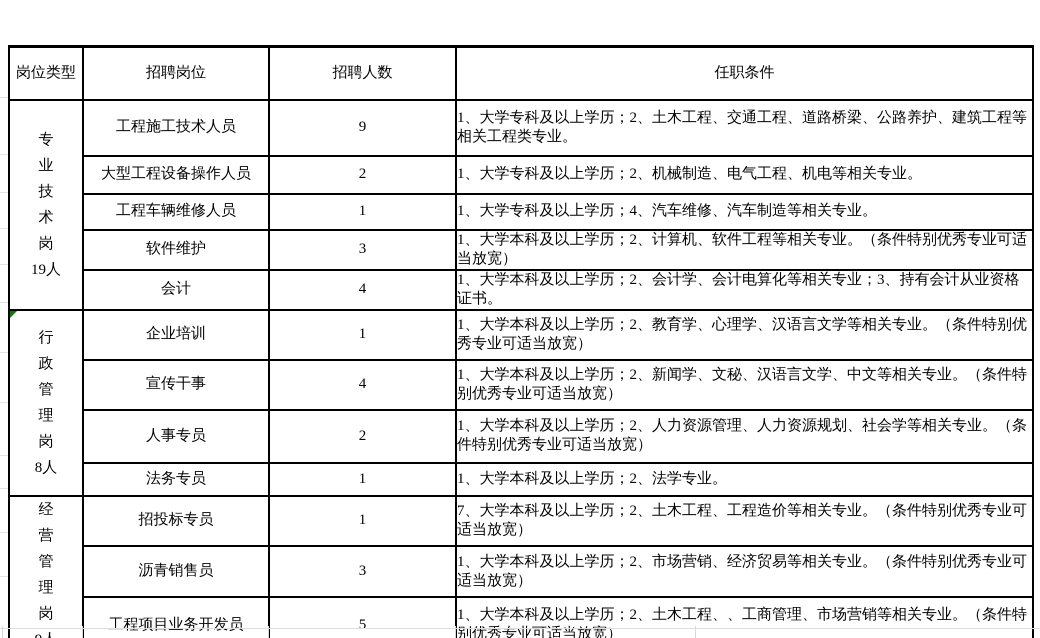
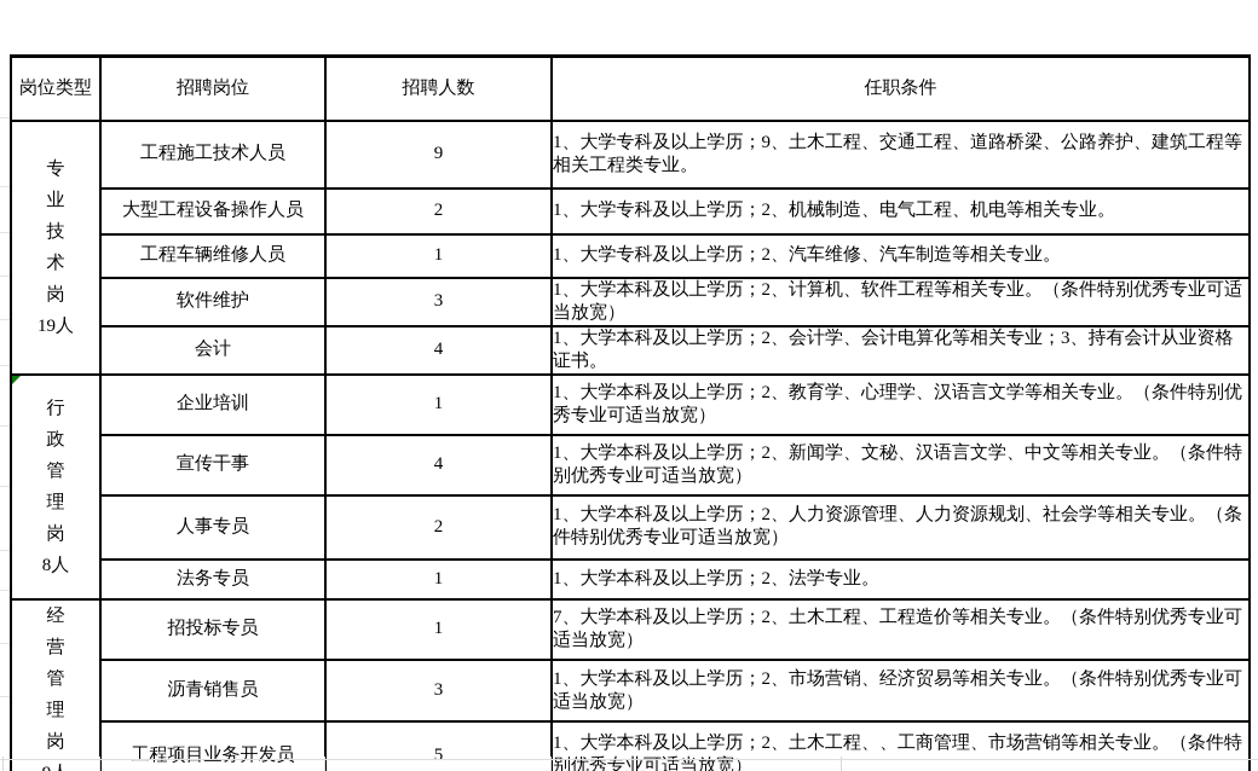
  岗位类型	招聘岗位	招聘人数	任职条件
- 专 业 技 术 岗 19人	工程施工技术人员	9	1、大学专科及以上学历；2、土木工程、交通工程、道路桥梁、公路养护、建筑工程等相关工程类专业。
+ 专 业 技 术 岗 19人	工程施工技术人员	9	1、大学专科及以上学历；9、土木工程、交通工程、道路桥梁、公路养护、建筑工程等相关工程类专业。
  大型工程设备操作人员	2	1、大学专科及以上学历；2、机械制造、电气工程、机电等相关专业。
- 工程车辆维修人员	1	1、大学专科及以上学历；4、汽车维修、汽车制造等相关专业。
+ 工程车辆维修人员	1	1、大学专科及以上学历；2、汽车维修、汽车制造等相关专业。
  软件维护	3	1、大学本科及以上学历；2、计算机、软件工程等相关专业。（条件特别优秀专业可适当放宽）
  会计	4	1、大学本科及以上学历；2、会计学、会计电算化等相关专业；3、持有会计从业资格证书。
  行 政 管 理 岗 8人	企业培训	1	1、大学本科及以上学历；2、教育学、心理学、汉语言文学等相关专业。（条件特别优秀专业可适当放宽）
  宣传干事	4	1、大学本科及以上学历；2、新闻学、文秘、汉语言文学、中文等相关专业。（条件特别优秀专业可适当放宽）
  人事专员	2	1、大学本科及以上学历；2、人力资源管理、人力资源规划、社会学等相关专业。（条件特别优秀专业可适当放宽）
  法务专员	1	1、大学本科及以上学历；2、法学专业。
  经 营 管 理 岗	招投标专员	1	7、大学本科及以上学历；2、土木工程、工程造价等相关专业。（条件特别优秀专业可适当放宽）
  沥青销售员	3	1、大学本科及以上学历；2、市场营销、经济贸易等相关专业。（条件特别优秀专业可适当放宽）
  工程项目业务开发员	5	1、大学本科及以上学历；2、土木工程、、工商管理、市场营销等相关专业。（条件特别优秀专业可适当放宽）
